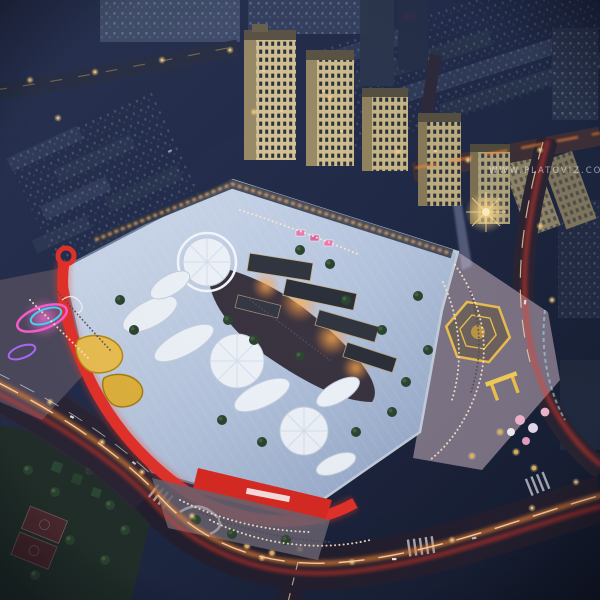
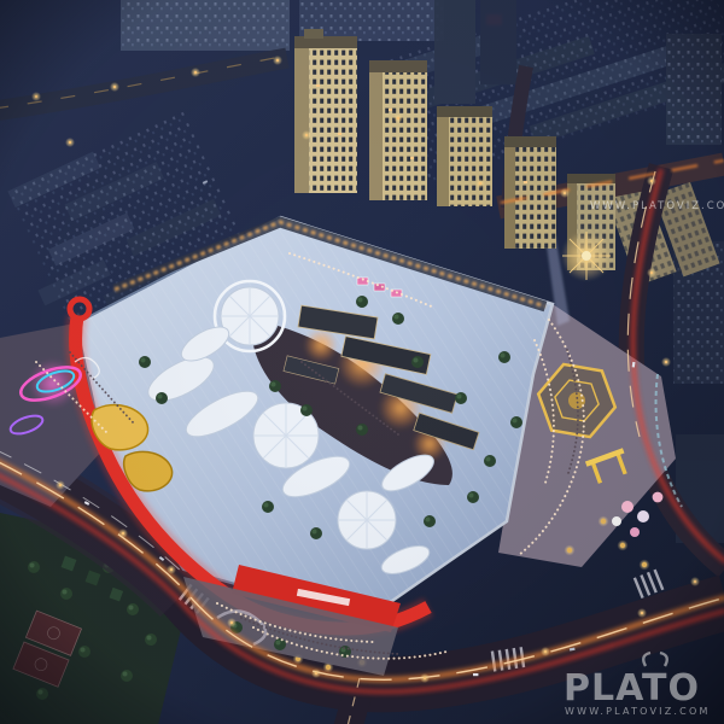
  WWW.PLATOVIZ.CO
+ PLATO
+ WWW.PLATOVIZ.COM
